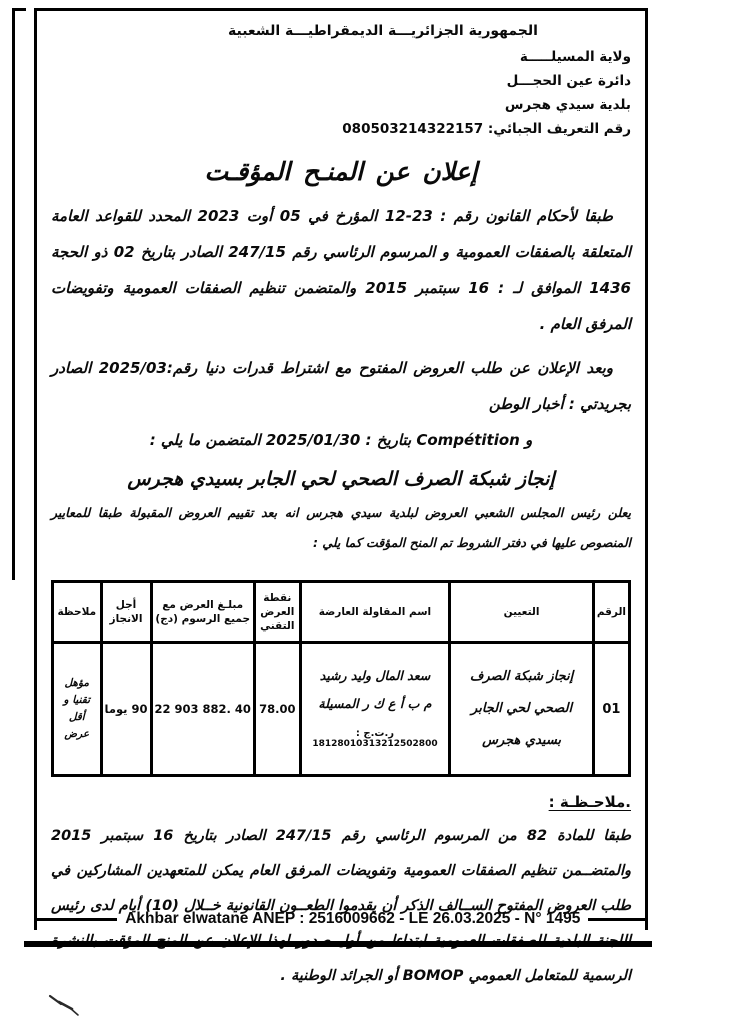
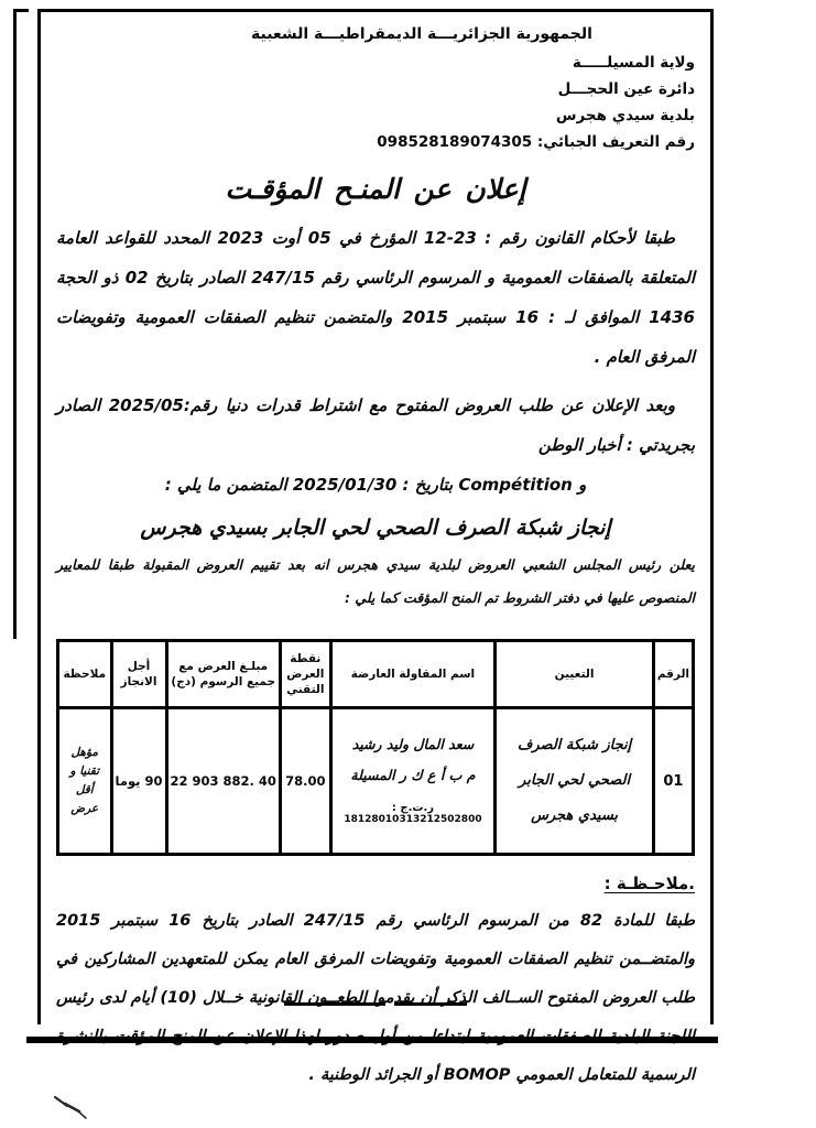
  الجمهورية الجزائريـــة الديمقراطيـــة الشعبية
  ولاية المسيلـــــة
  دائرة عين الحجـــل
  بلدية سيدي هجرس
- رقم التعريف الجبائي: 080503214322157
+ رقم التعريف الجبائي: 098528189074305
  إعلان عن المنـح المؤقـت
  طبقا لأحكام القانون رقم : 23-12 المؤرخ في 05 أوت 2023 المحدد للقواعد العامة المتعلقة بالصفقات العمومية و المرسوم الرئاسي رقم 247/15 الصادر بتاريخ 02 ذو الحجة 1436 الموافق لـ : 16 سبتمبر 2015 والمتضمن تنظيم الصفقات العمومية وتفويضات المرفق العام .
- وبعد الإعلان عن طلب العروض المفتوح مع اشتراط قدرات دنيا رقم:2025/03 الصادر بجريدتي : أخبار الوطن
+ وبعد الإعلان عن طلب العروض المفتوح مع اشتراط قدرات دنيا رقم:2025/05 الصادر بجريدتي : أخبار الوطن
  و Compétition بتاريخ : 2025/01/30 المتضمن ما يلي :
  إنجاز شبكة الصرف الصحي لحي الجابر بسيدي هجرس
  يعلن رئيس المجلس الشعبي العروض لبلدية سيدي هجرس انه بعد تقييم العروض المقبولة طبقا للمعايير المنصوص عليها في دفتر الشروط تم المنح المؤقت كما يلي :
  الرقم	التعيين	اسم المقاولة العارضة	نقطة العرض التقني	مبلـغ العرض مع جميع الرسوم (دج)	أجل الانجاز	ملاحظة
  01	إنجاز شبكة الصرف الصحي لحي الجابر بسيدي هجرس	سعد المال وليد رشيد م ب أ ع ك ر المسيلة ر.ت.ج : 18128010313212502800	78.00	22 903 882. 40	90 يوما	مؤهل تقنيا و أقل عرض
  .ملاحـظـة :
  طبقا للمادة 82 من المرسوم الرئاسي رقم 247/15 الصادر بتاريخ 16 سبتمبر 2015 والمتضــمن تنظيم الصفقات العمومية وتفويضات المرفق العام يمكن للمتعهدين المشاركين في طلب العروض المفتوح الســالف الذكر أن يقدموا الطعــون القانونية خــلال (10) أيام لدى رئيس الرسمية للمتعامل العمومي BOMOP أو الجرائد الوطنية .
- Akhbar elwatane ANEP : 2516009662 - LE 26.03.2025 - N° 1495
